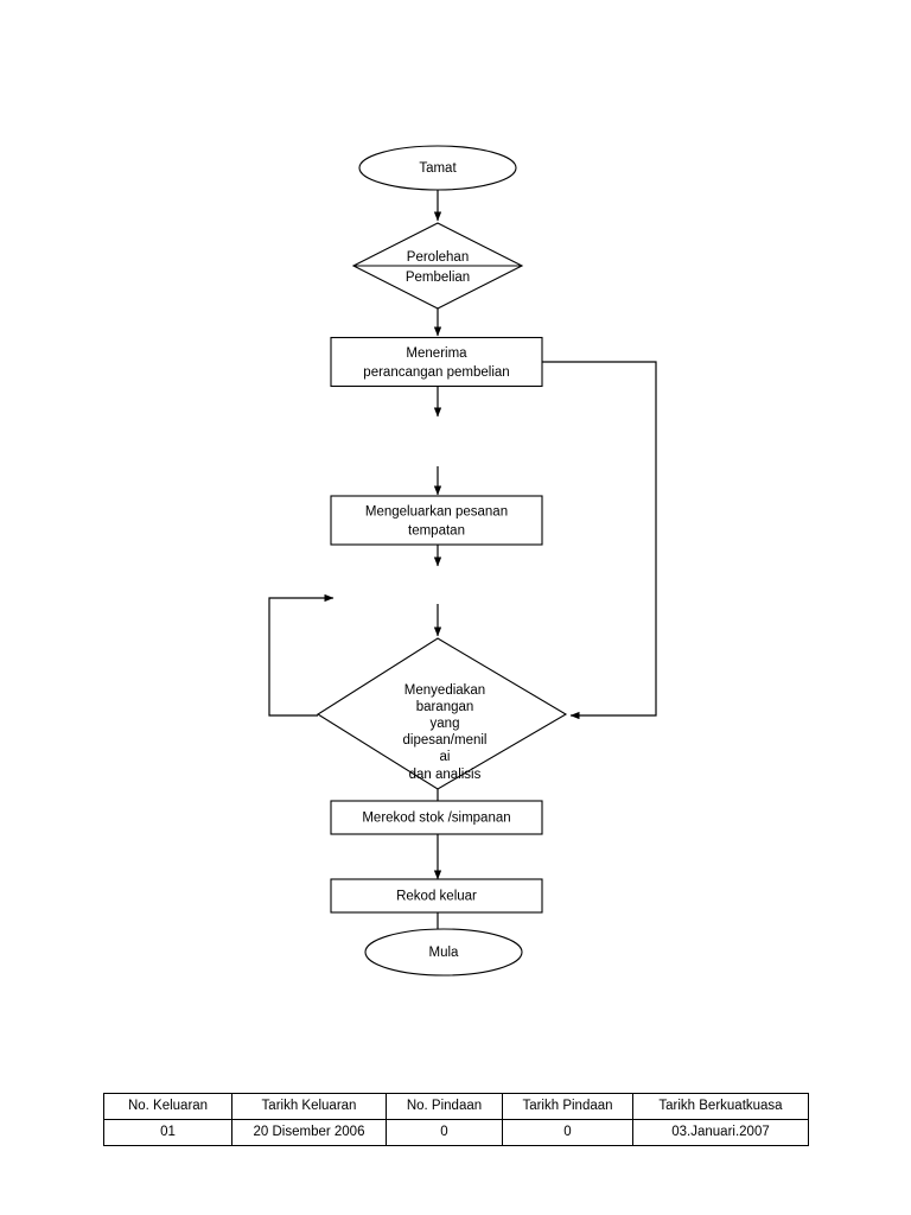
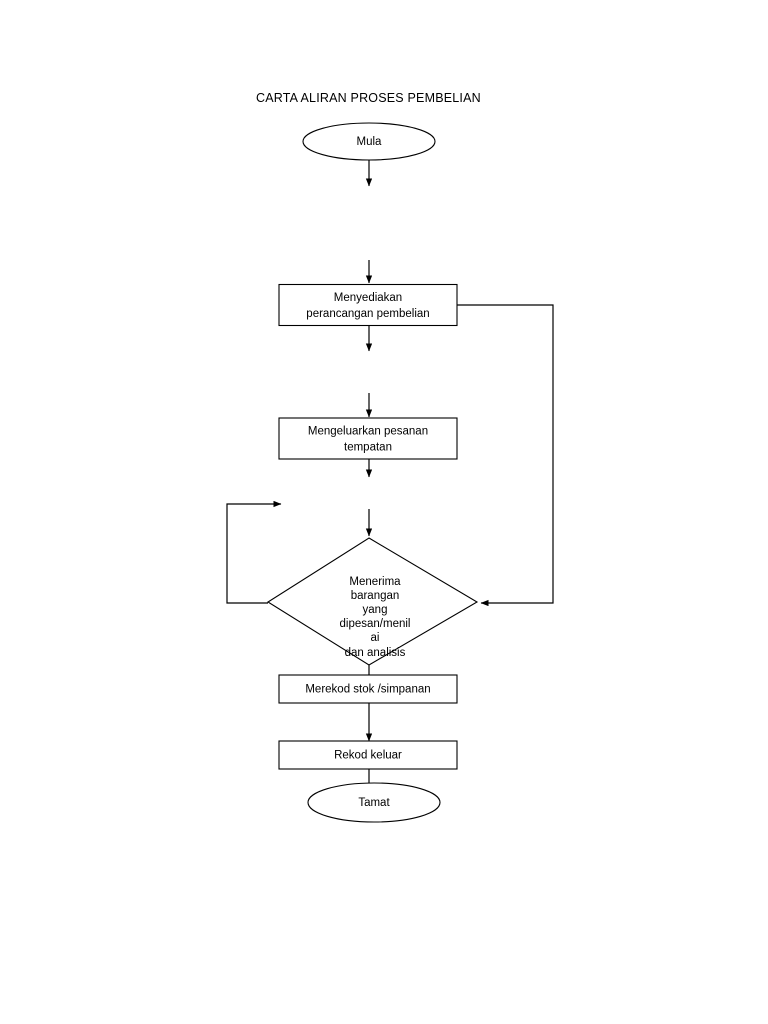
+ CARTA ALIRAN PROSES PEMBELIAN
- Tamat
+ Mula
- Perolehan
- Pembelian
- Menerima
+ Menyediakan
  perancangan pembelian
  Mengeluarkan pesanan
  tempatan
- Menyediakan
+ Menerima
  barangan
  yang
  dipesan/menil
  ai
  dan analisis
  Merekod stok /simpanan
  Rekod keluar
- Mula
+ Tamat
- No. Keluaran	Tarikh Keluaran	No. Pindaan	Tarikh Pindaan	Tarikh Berkuatkuasa
- 01	20 Disember 2006	0	0	03.Januari.2007
